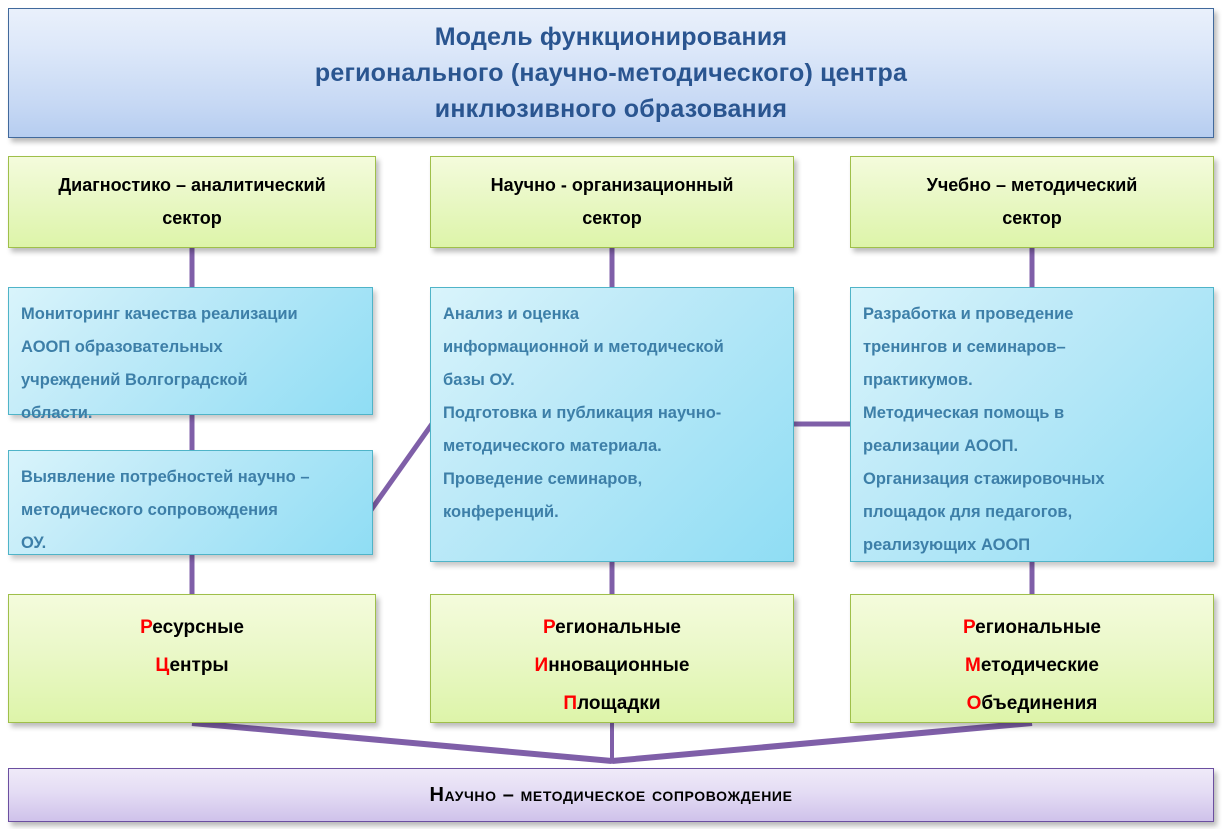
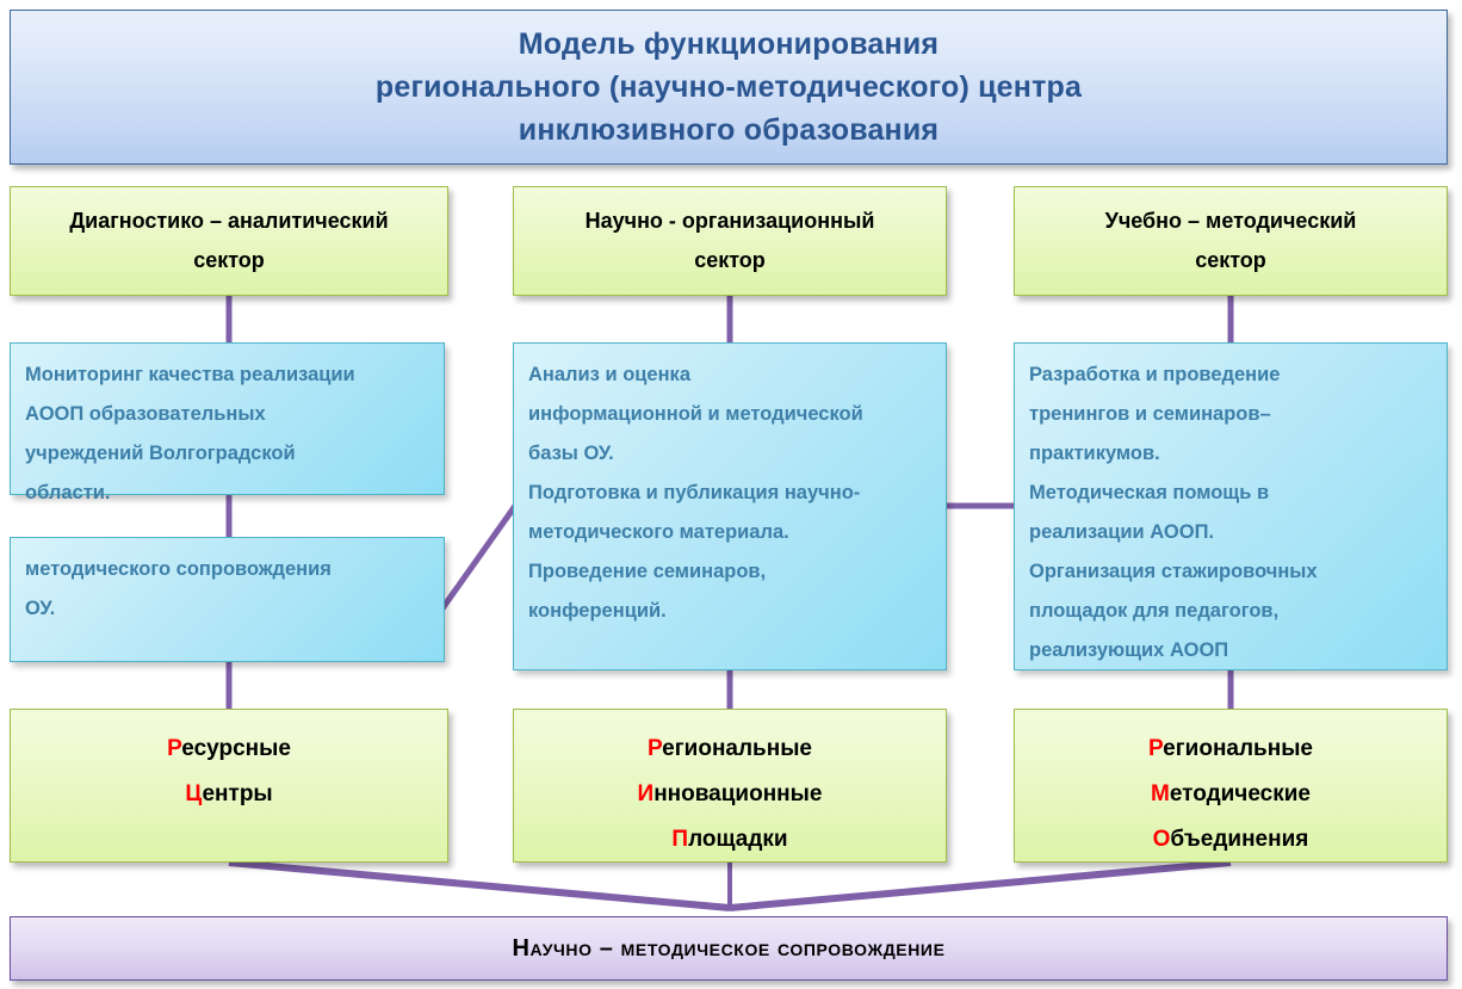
  Модель функционирования
  регионального (научно-методического) центра
  инклюзивного образования
  Диагностико – аналитический
  сектор
  Мониторинг качества реализации
  АООП образовательных
  учреждений Волгоградской
  области.
- Выявление потребностей научно –
  методического сопровождения
  ОУ.
  Ресурсные
  Центры
  Научно - организационный
  сектор
  Анализ и оценка
  информационной и методической
  базы ОУ.
  Подготовка и публикация научно-
  методического материала.
  Проведение семинаров,
  конференций.
  Региональные
  Инновационные
  Площадки
  Учебно – методический
  сектор
  Разработка и проведение
  тренингов и семинаров–
  практикумов.
  Методическая помощь в
  реализации АООП.
  Организация стажировочных
  площадок для педагогов,
  реализующих АООП
  Региональные
  Методические
  Объединения
  Научно – методическое сопровождение
